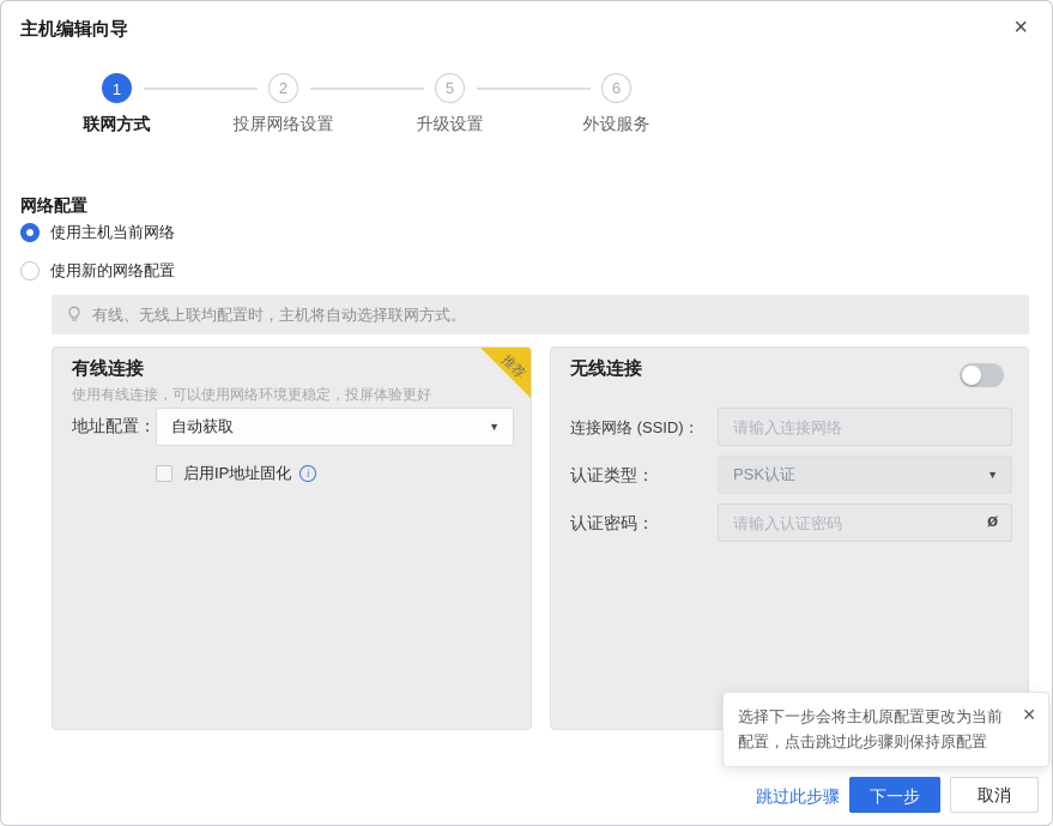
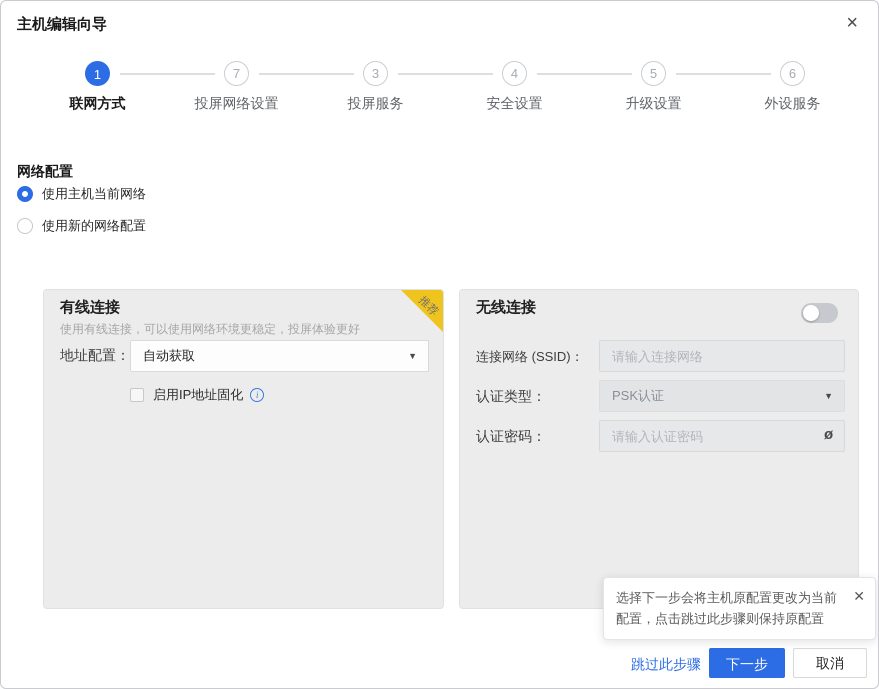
  主机编辑向导
  ×
  1
  联网方式
- 2
+ 7
  投屏网络设置
+ 3
+ 投屏服务
+ 4
+ 安全设置
  5
  升级设置
  6
  外设服务
  网络配置
  使用主机当前网络
  使用新的网络配置
- 有线、无线上联均配置时，主机将自动选择联网方式。
  有线连接
  使用有线连接，可以使用网络环境更稳定，投屏体验更好
  地址配置：
  自动获取
  ▼
  启用IP地址固化
  i
  无线连接
  连接网络 (SSID)：
  请输入连接网络
  认证类型：
  PSK认证
  ▼
  认证密码：
  请输入认证密码
  ø
  选择下一步会将主机原配置更改为当前配置，点击跳过此步骤则保持原配置
  ✕
  跳过此步骤
  下一步
  取消
